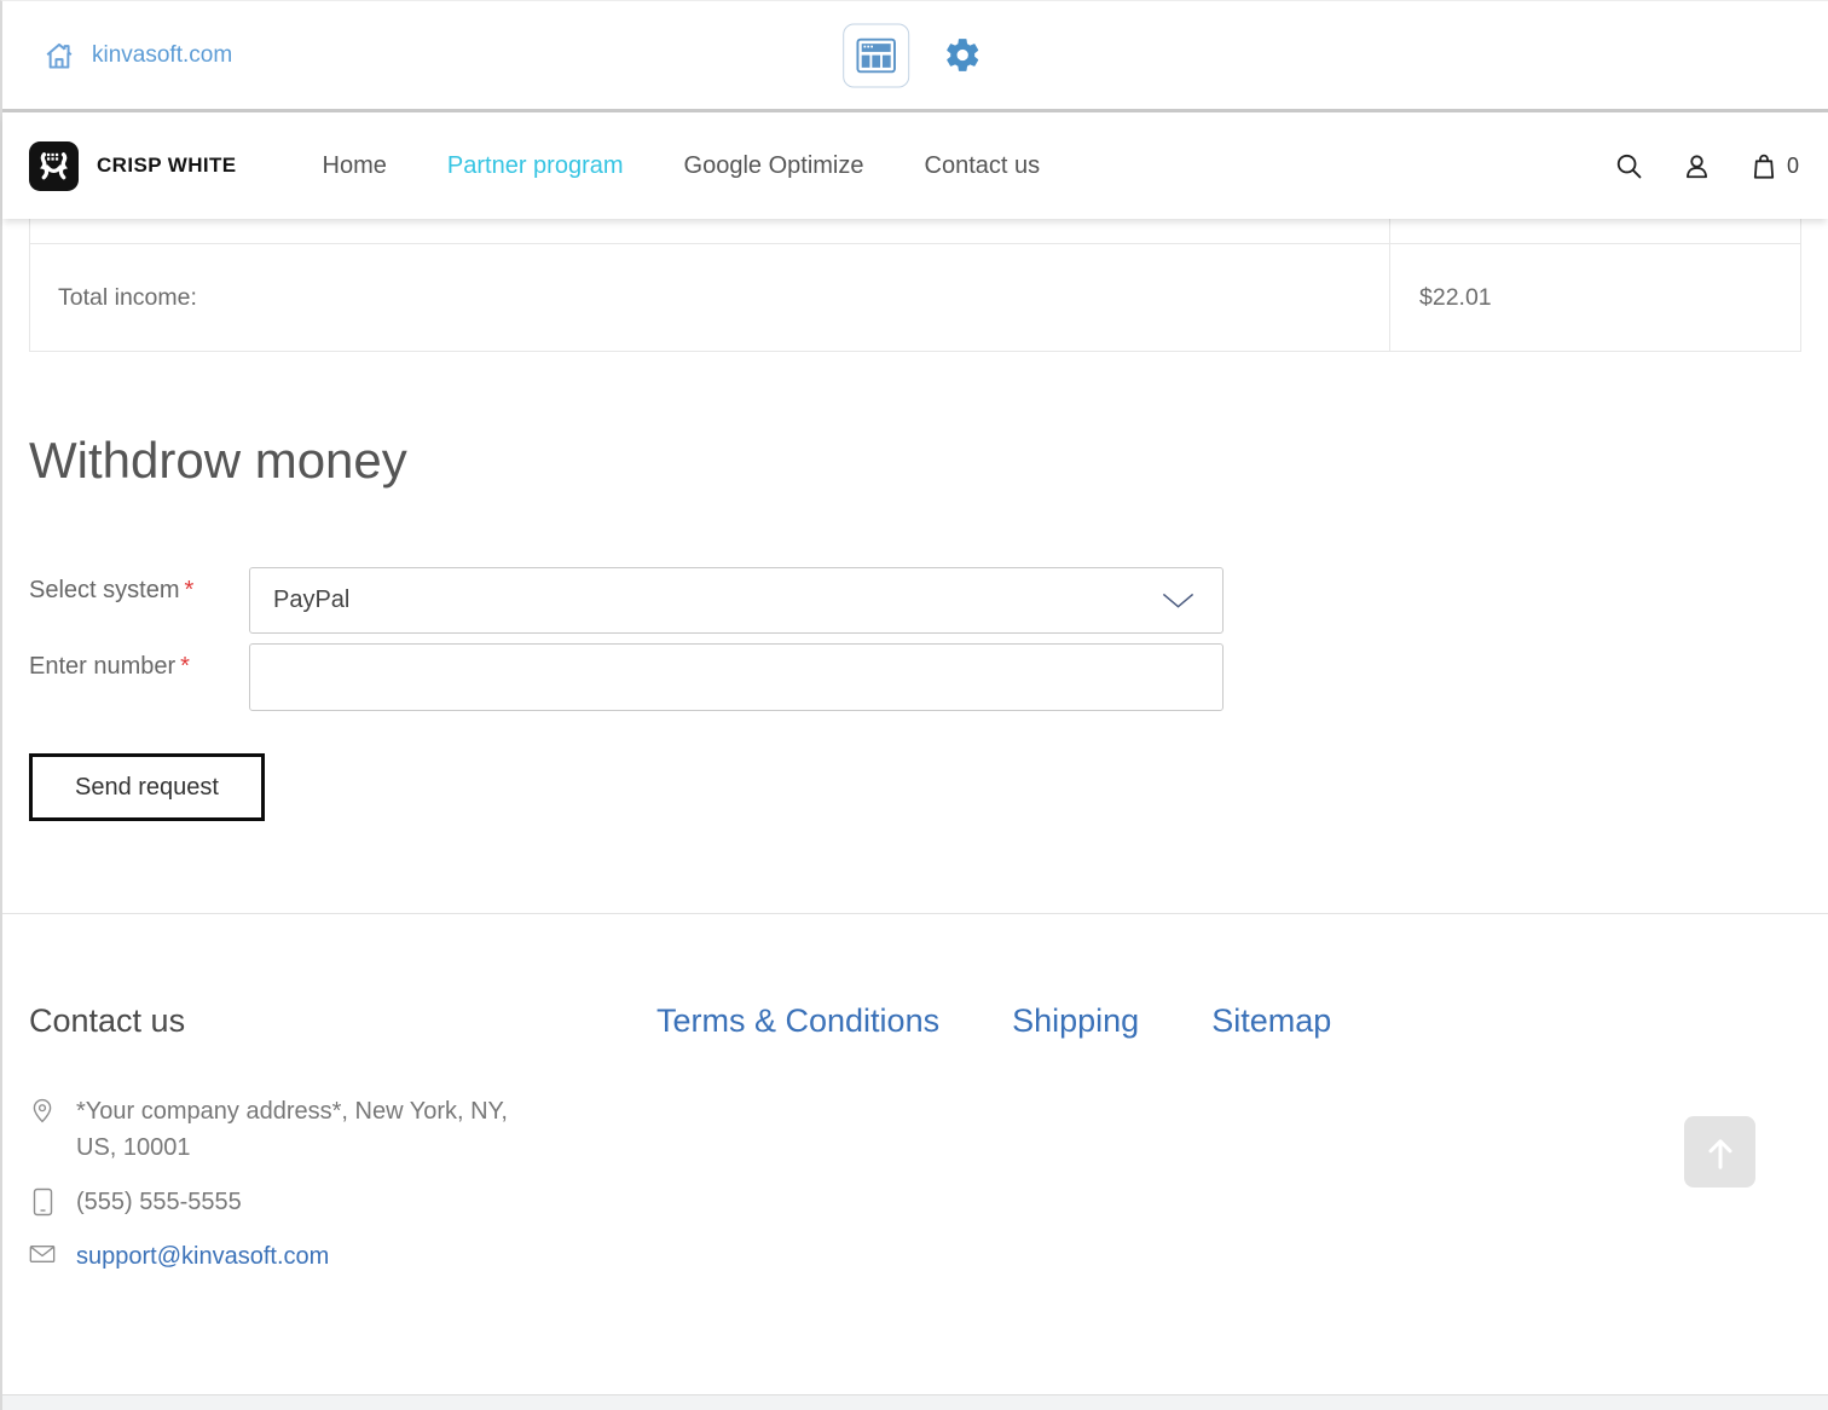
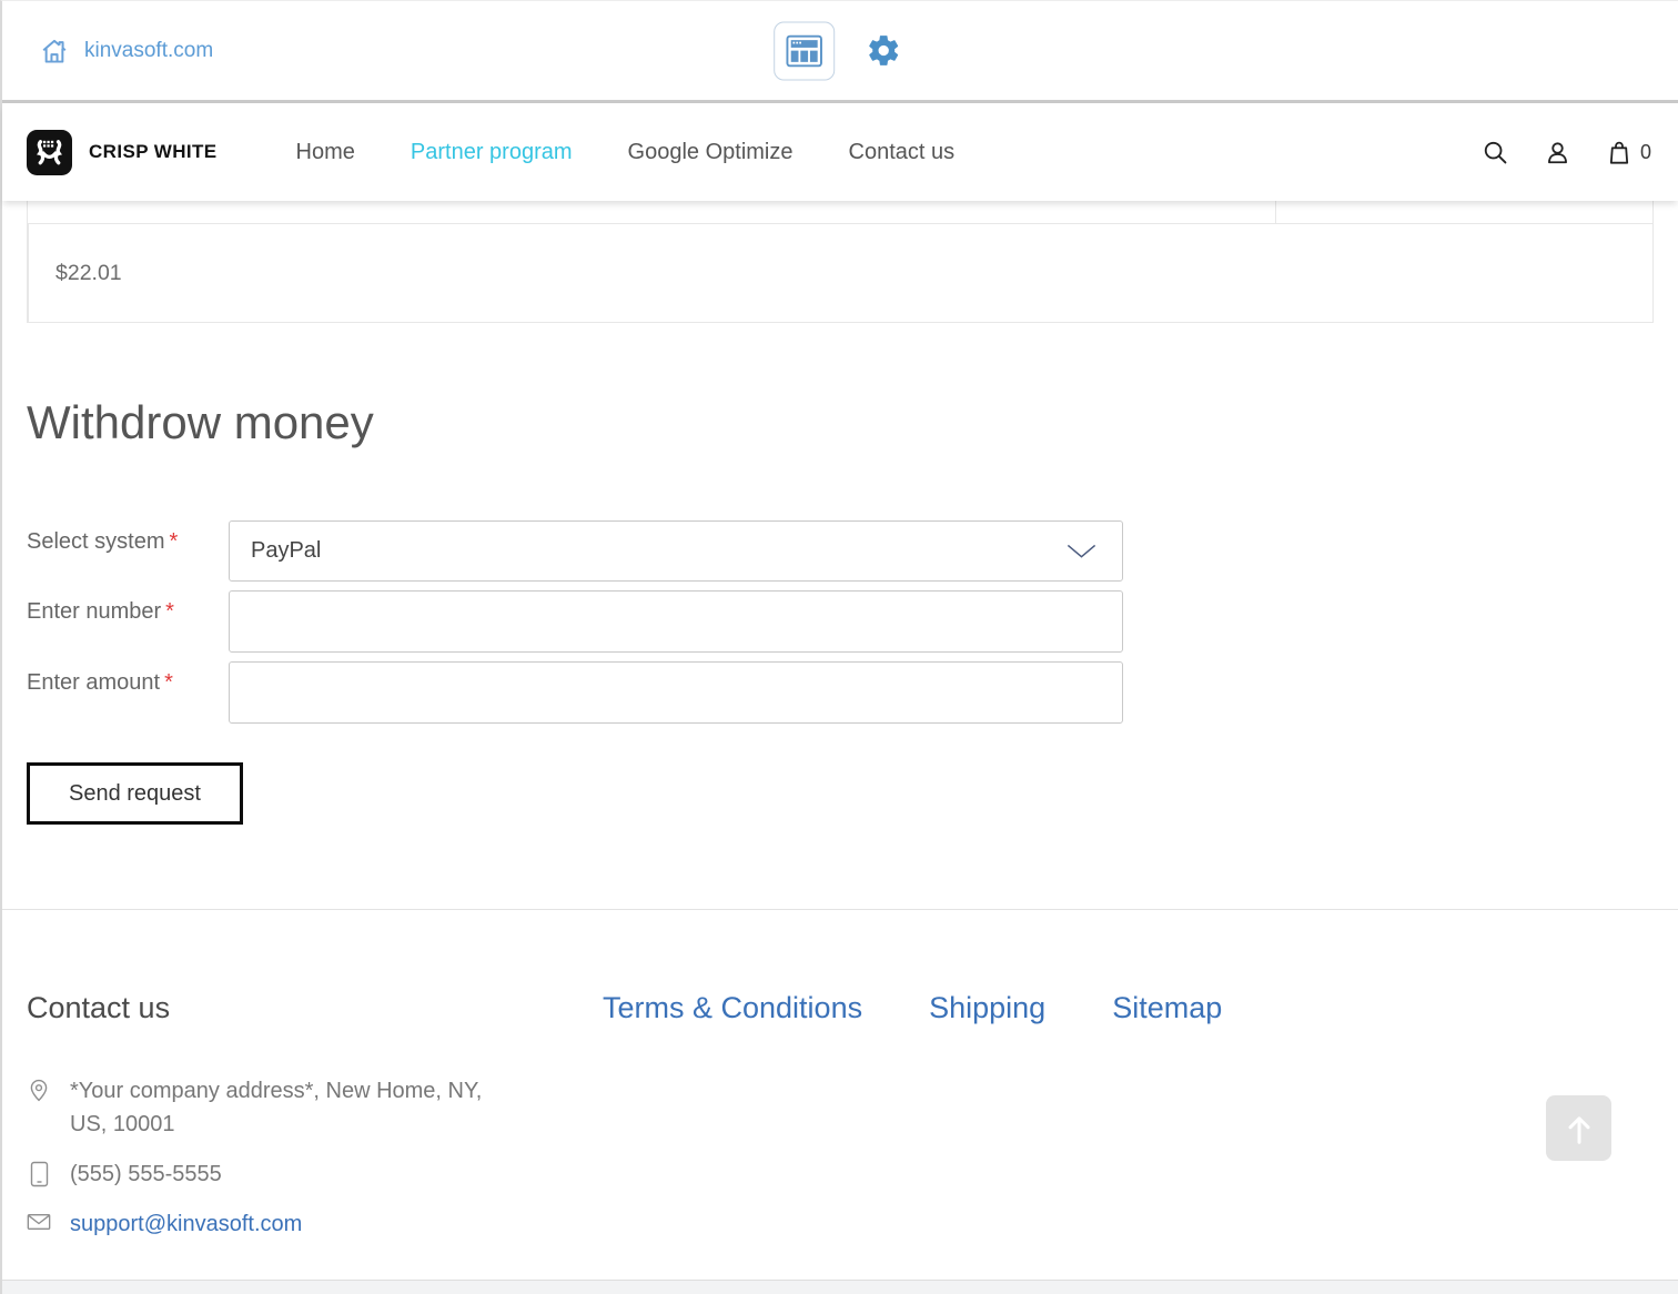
  kinvasoft.com
  CRISP WHITE
  Home
  Partner program
  Google Optimize
  Contact us
  0
- Total income:
  $22.01
  Withdrow money
  Select system *
  PayPal
  Enter number *
+ Enter amount *
  Send request
  Contact us
  Terms & Conditions
  Shipping
  Sitemap
- *Your company address*, New York, NY, US, 10001
+ *Your company address*, New Home, NY, US, 10001
  (555) 555-5555
  support@kinvasoft.com
